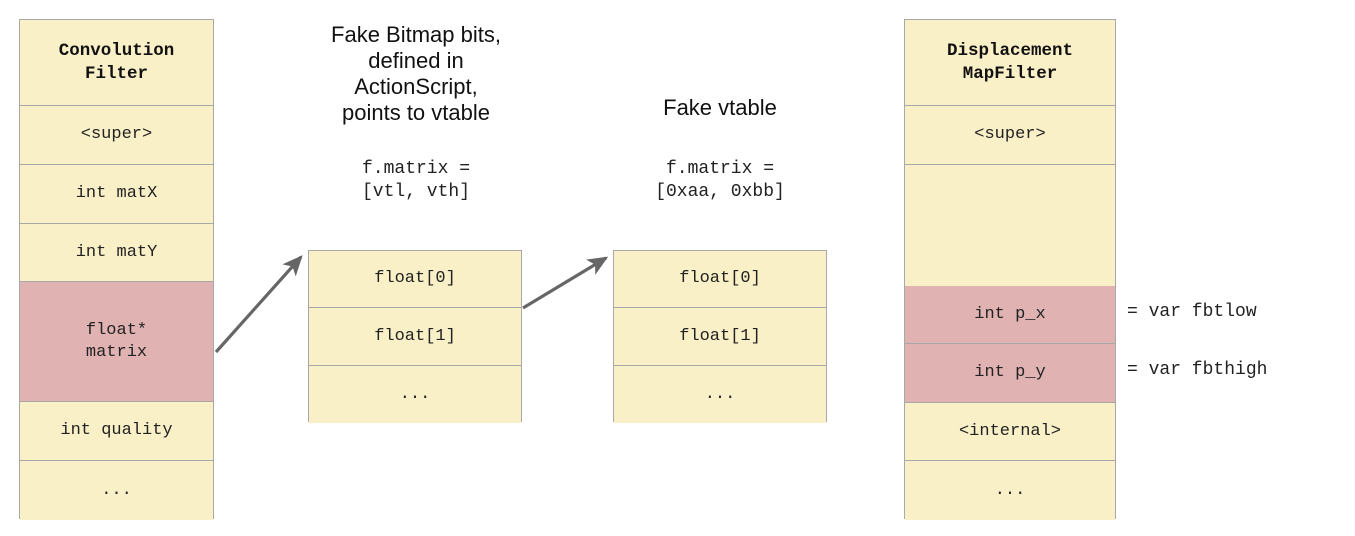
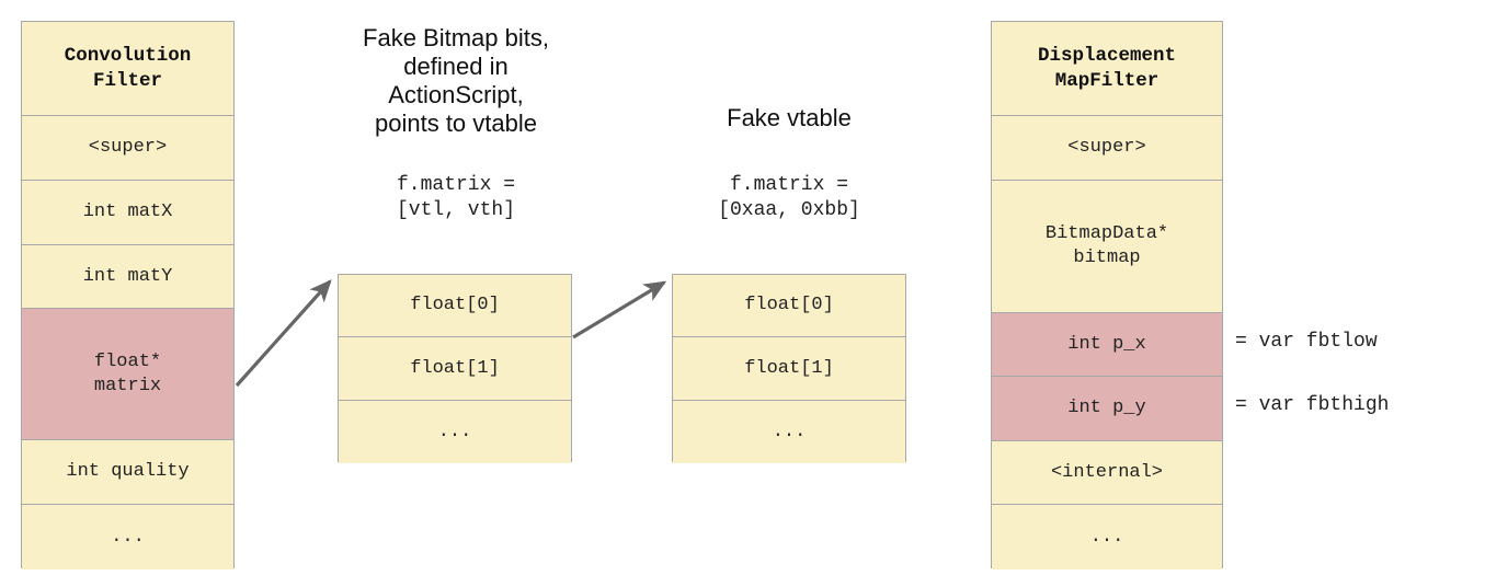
  Convolution
  Filter
  <super>
  int matX
  int matY
  float*
  matrix
  int quality
  ...
  Fake Bitmap bits,
  defined in
  ActionScript,
  points to vtable
  f.matrix =
  [vtl, vth]
  float[0]
  float[1]
  ...
  Fake vtable
  f.matrix =
  [0xaa, 0xbb]
  float[0]
  float[1]
  ...
  Displacement
  MapFilter
  <super>
+ BitmapData*
+ bitmap
  int p_x
  int p_y
  <internal>
  ...
  = var fbtlow
  = var fbthigh
